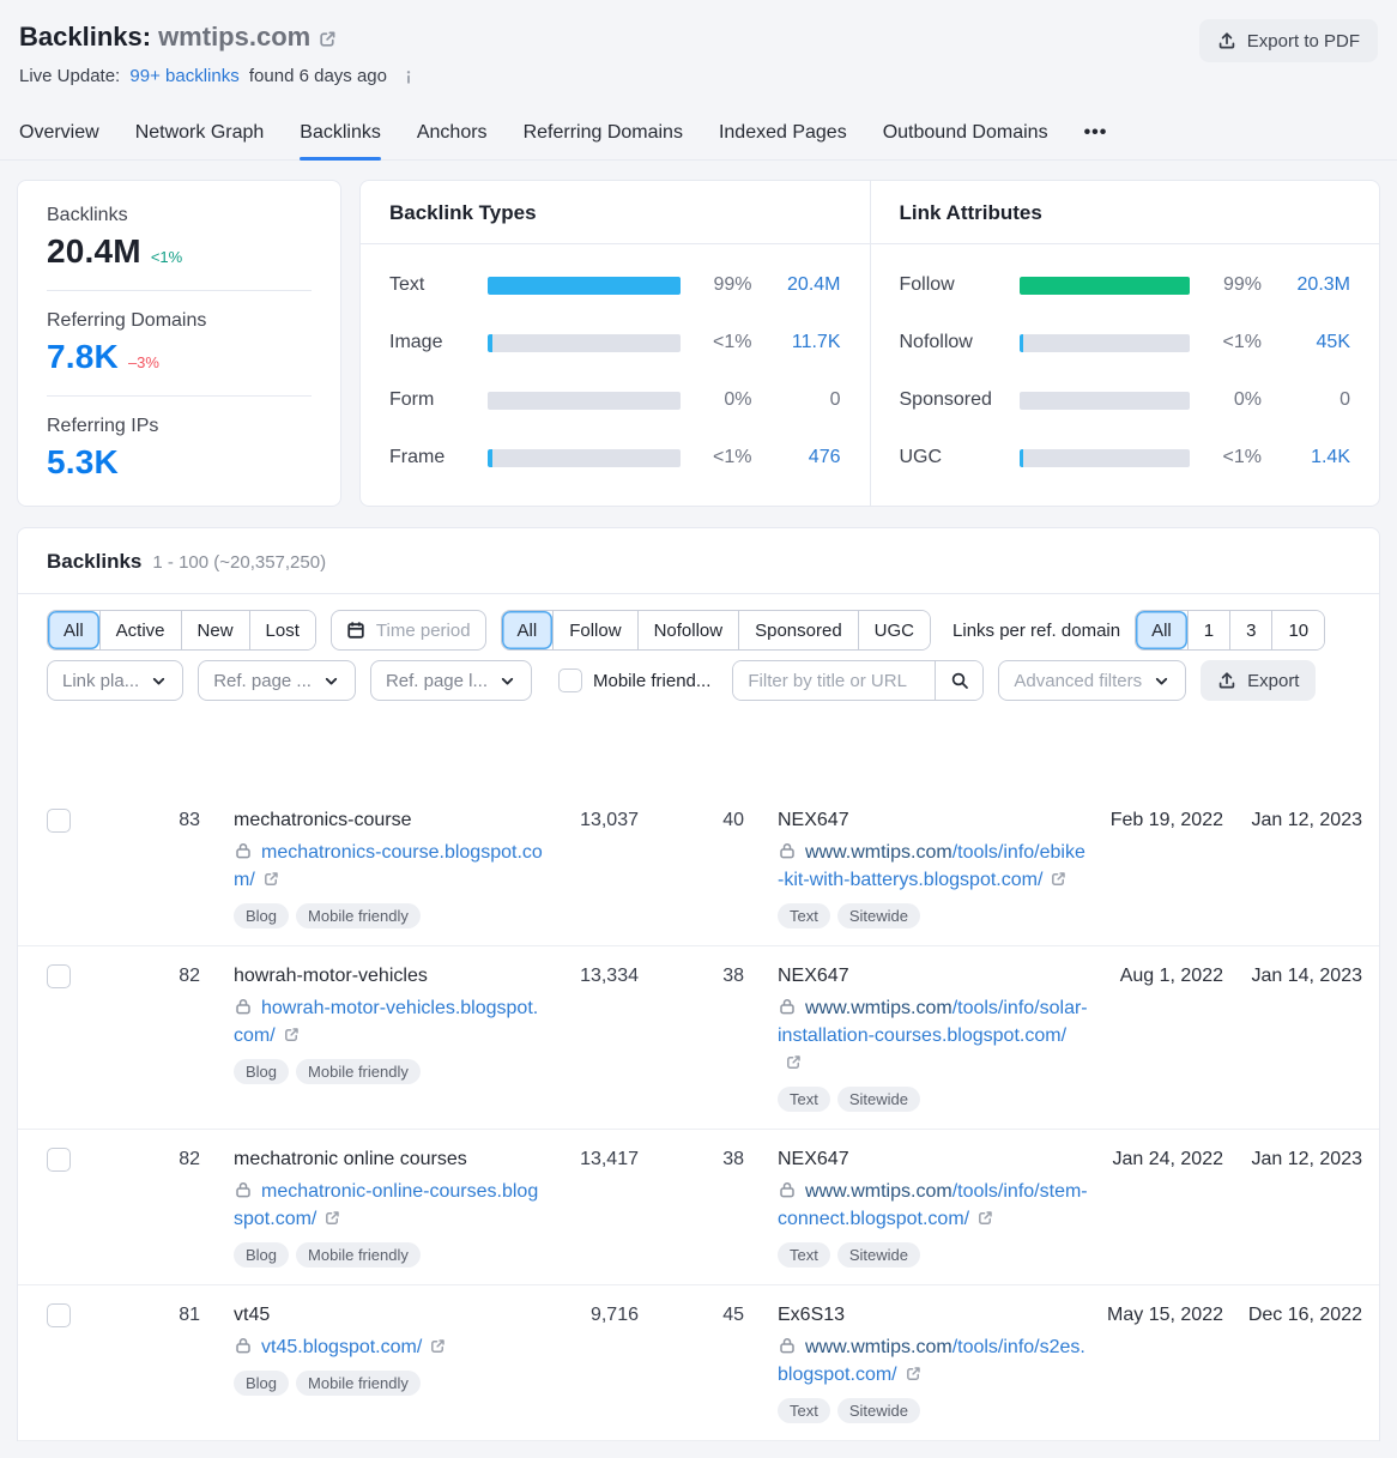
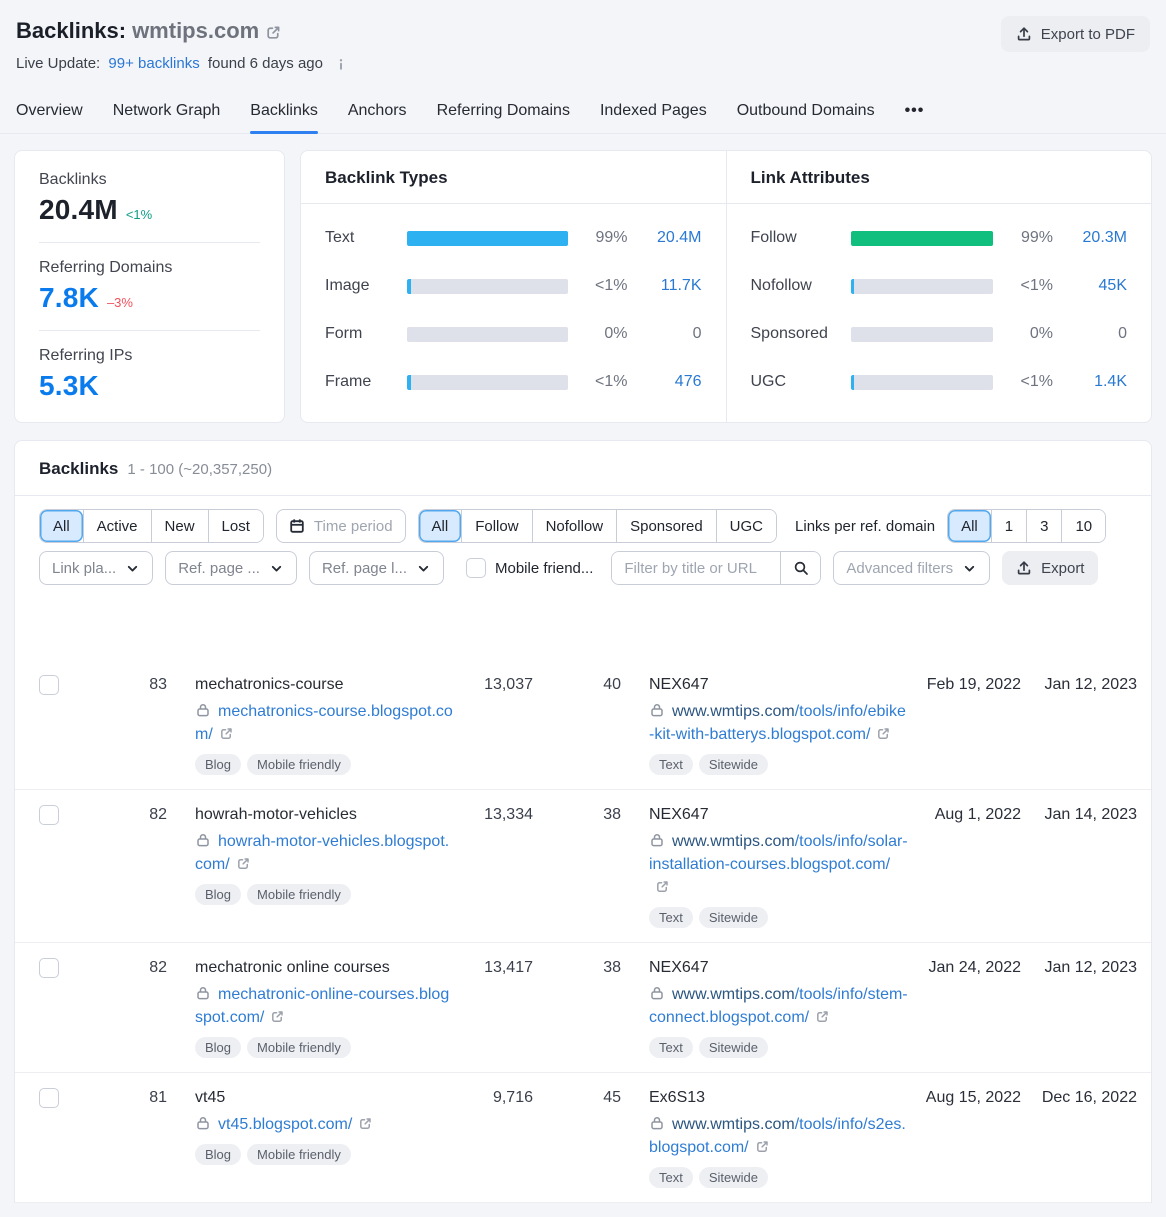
  Backlinks: wmtips.com
  Live Update: 99+ backlinks found 6 days ago
  Export to PDF
  Overview
  Network Graph
  Backlinks
  Anchors
  Referring Domains
  Indexed Pages
  Outbound Domains
  •••
  Backlinks
  20.4M <1%
  Referring Domains
  7.8K –3%
  Referring IPs
  5.3K
  Backlink Types
  Text
  99%
  20.4M
  Image
  <1%
  11.7K
  Form
  0%
  0
  Frame
  <1%
  476
  Link Attributes
  Follow
  99%
  20.3M
  Nofollow
  <1%
  45K
  Sponsored
  0%
  0
  UGC
  <1%
  1.4K
  Backlinks 1 - 100 (~20,357,250)
  All
  Active
  New
  Lost
  Time period
  All
  Follow
  Nofollow
  Sponsored
  UGC
  Links per ref. domain
  All
  1
  3
  10
  Link pla...
  Ref. page ...
  Ref. page l...
  Mobile friend...
  Filter by title or URL
  Advanced filters
  Export
  83
  mechatronics-course
  mechatronics-course.blogspot.com/
  Blog
  Mobile friendly
  13,037
  40
  NEX647
  www.wmtips.com/tools/info/ebike-kit-with-batterys.blogspot.com/
  Text
  Sitewide
  Feb 19, 2022
  Jan 12, 2023
  82
  howrah-motor-vehicles
  howrah-motor-vehicles.blogspot.com/
  Blog
  Mobile friendly
  13,334
  38
  NEX647
  www.wmtips.com/tools/info/solar-installation-courses.blogspot.com/
  Text
  Sitewide
  Aug 1, 2022
  Jan 14, 2023
  82
  mechatronic online courses
  mechatronic-online-courses.blogspot.com/
  Blog
  Mobile friendly
  13,417
  38
  NEX647
  www.wmtips.com/tools/info/stem-connect.blogspot.com/
  Text
  Sitewide
  Jan 24, 2022
  Jan 12, 2023
  81
  vt45
  vt45.blogspot.com/
  Blog
  Mobile friendly
  9,716
  45
  Ex6S13
  www.wmtips.com/tools/info/s2es.blogspot.com/
  Text
  Sitewide
- May 15, 2022
+ Aug 15, 2022
  Dec 16, 2022
